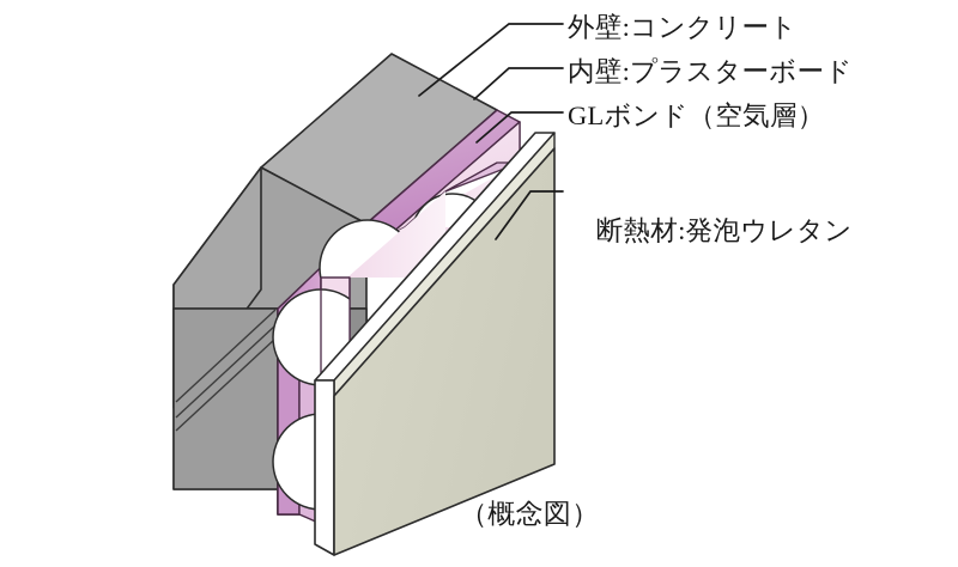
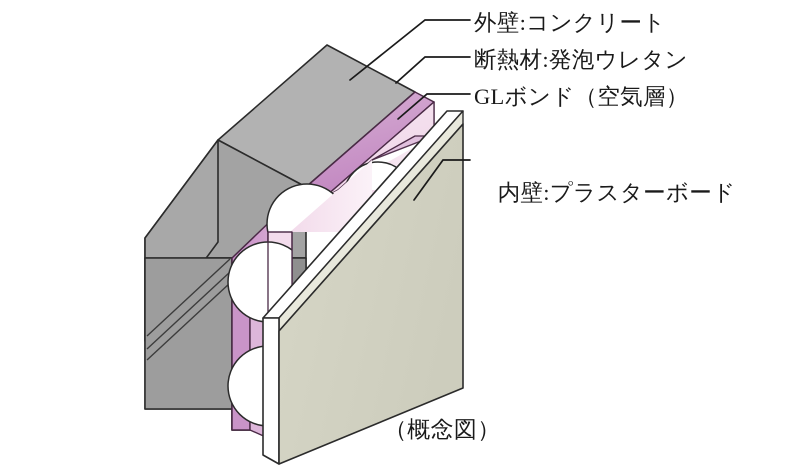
  外壁:コンクリート
- 内壁:プラスターボード
+ 断熱材:発泡ウレタン
  GLボンド（空気層）
- 断熱材:発泡ウレタン
+ 内壁:プラスターボード
  （概念図）
